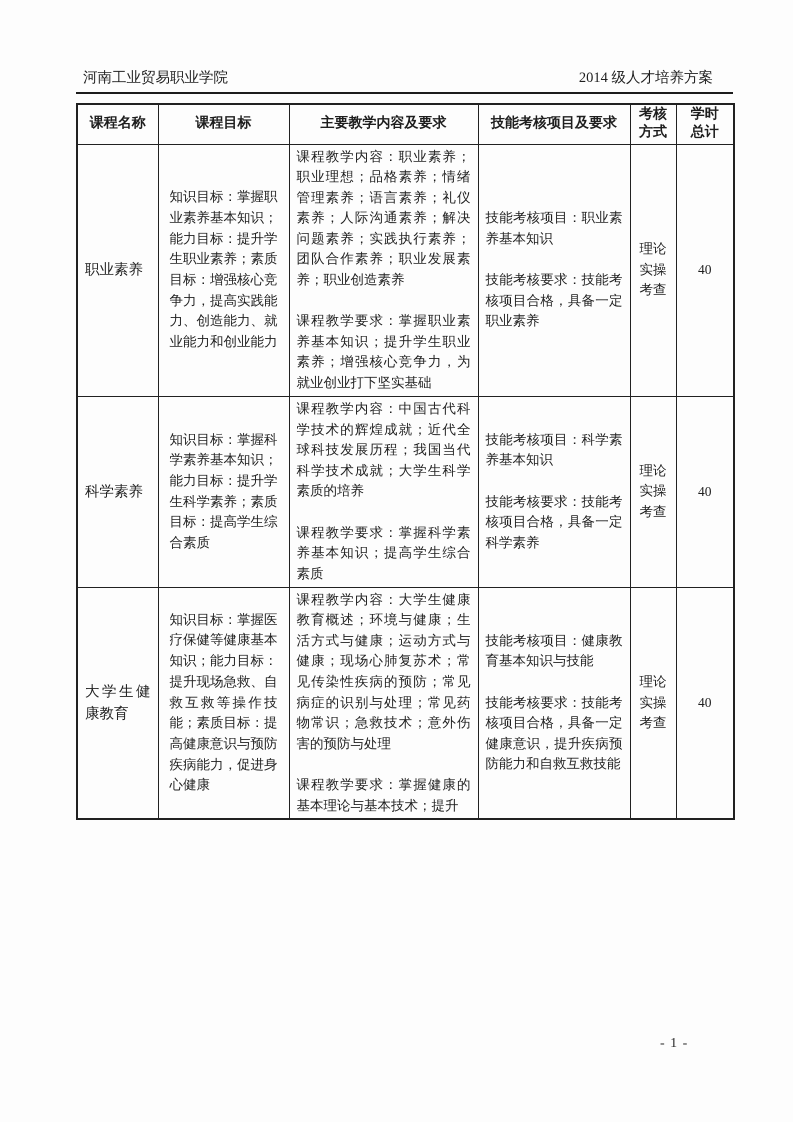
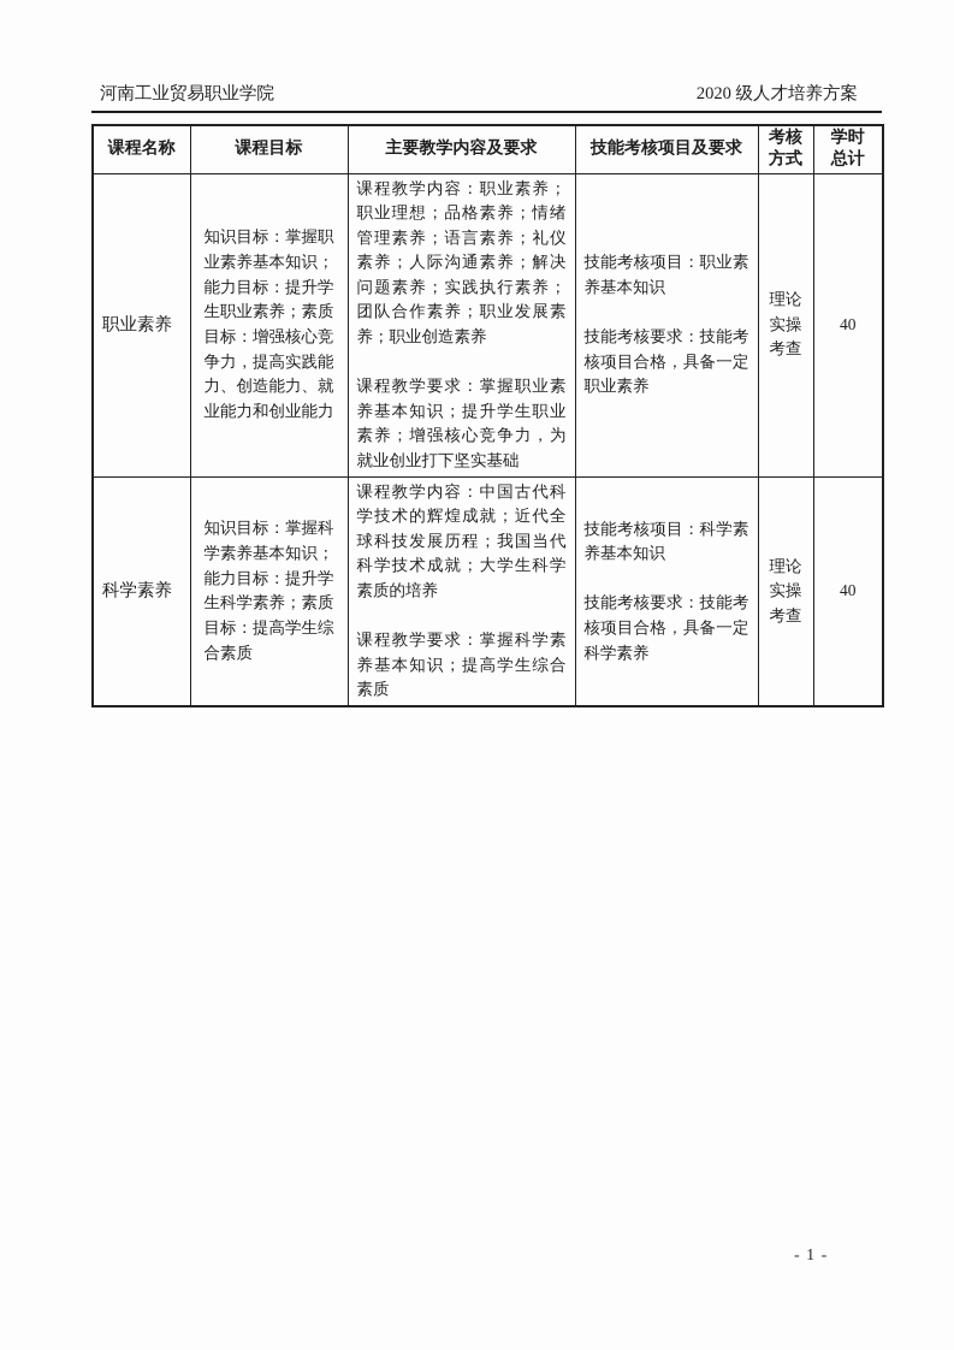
  河南工业贸易职业学院
- 2014 级人才培养方案
+ 2020 级人才培养方案
  课程名称	课程目标	主要教学内容及要求	技能考核项目及要求	考核 方式	学时 总计
  职业素养	知识目标：掌握职业素养基本知识；能力目标：提升学生职业素养；素质目标：增强核心竞争力，提高实践能力、创造能力、就业能力和创业能力	课程教学内容：职业素养；职业理想；品格素养；情绪管理素养；语言素养；礼仪素养；人际沟通素养；解决问题素养；实践执行素养；团队合作素养；职业发展素养；职业创造素养 课程教学要求：掌握职业素养基本知识；提升学生职业素养；增强核心竞争力，为就业创业打下坚实基础	技能考核项目：职业素养基本知识 技能考核要求：技能考核项目合格，具备一定职业素养	理论 实操 考查	40
  科学素养	知识目标：掌握科学素养基本知识；能力目标：提升学生科学素养；素质目标：提高学生综合素质	课程教学内容：中国古代科学技术的辉煌成就；近代全球科技发展历程；我国当代科学技术成就；大学生科学素质的培养 课程教学要求：掌握科学素养基本知识；提高学生综合素质	技能考核项目：科学素养基本知识 技能考核要求：技能考核项目合格，具备一定科学素养	理论 实操 考查	40
- 大学生健康教育	知识目标：掌握医疗保健等健康基本知识；能力目标：提升现场急救、自救互救等操作技能；素质目标：提高健康意识与预防疾病能力，促进身心健康	课程教学内容：大学生健康教育概述；环境与健康；生活方式与健康；运动方式与健康；现场心肺复苏术；常见传染性疾病的预防；常见病症的识别与处理；常见药物常识；急救技术；意外伤害的预防与处理 课程教学要求：掌握健康的基本理论与基本技术；提升	技能考核项目：健康教育基本知识与技能 技能考核要求：技能考核项目合格，具备一定健康意识，提升疾病预防能力和自救互救技能	理论 实操 考查	40
  - 1 -
